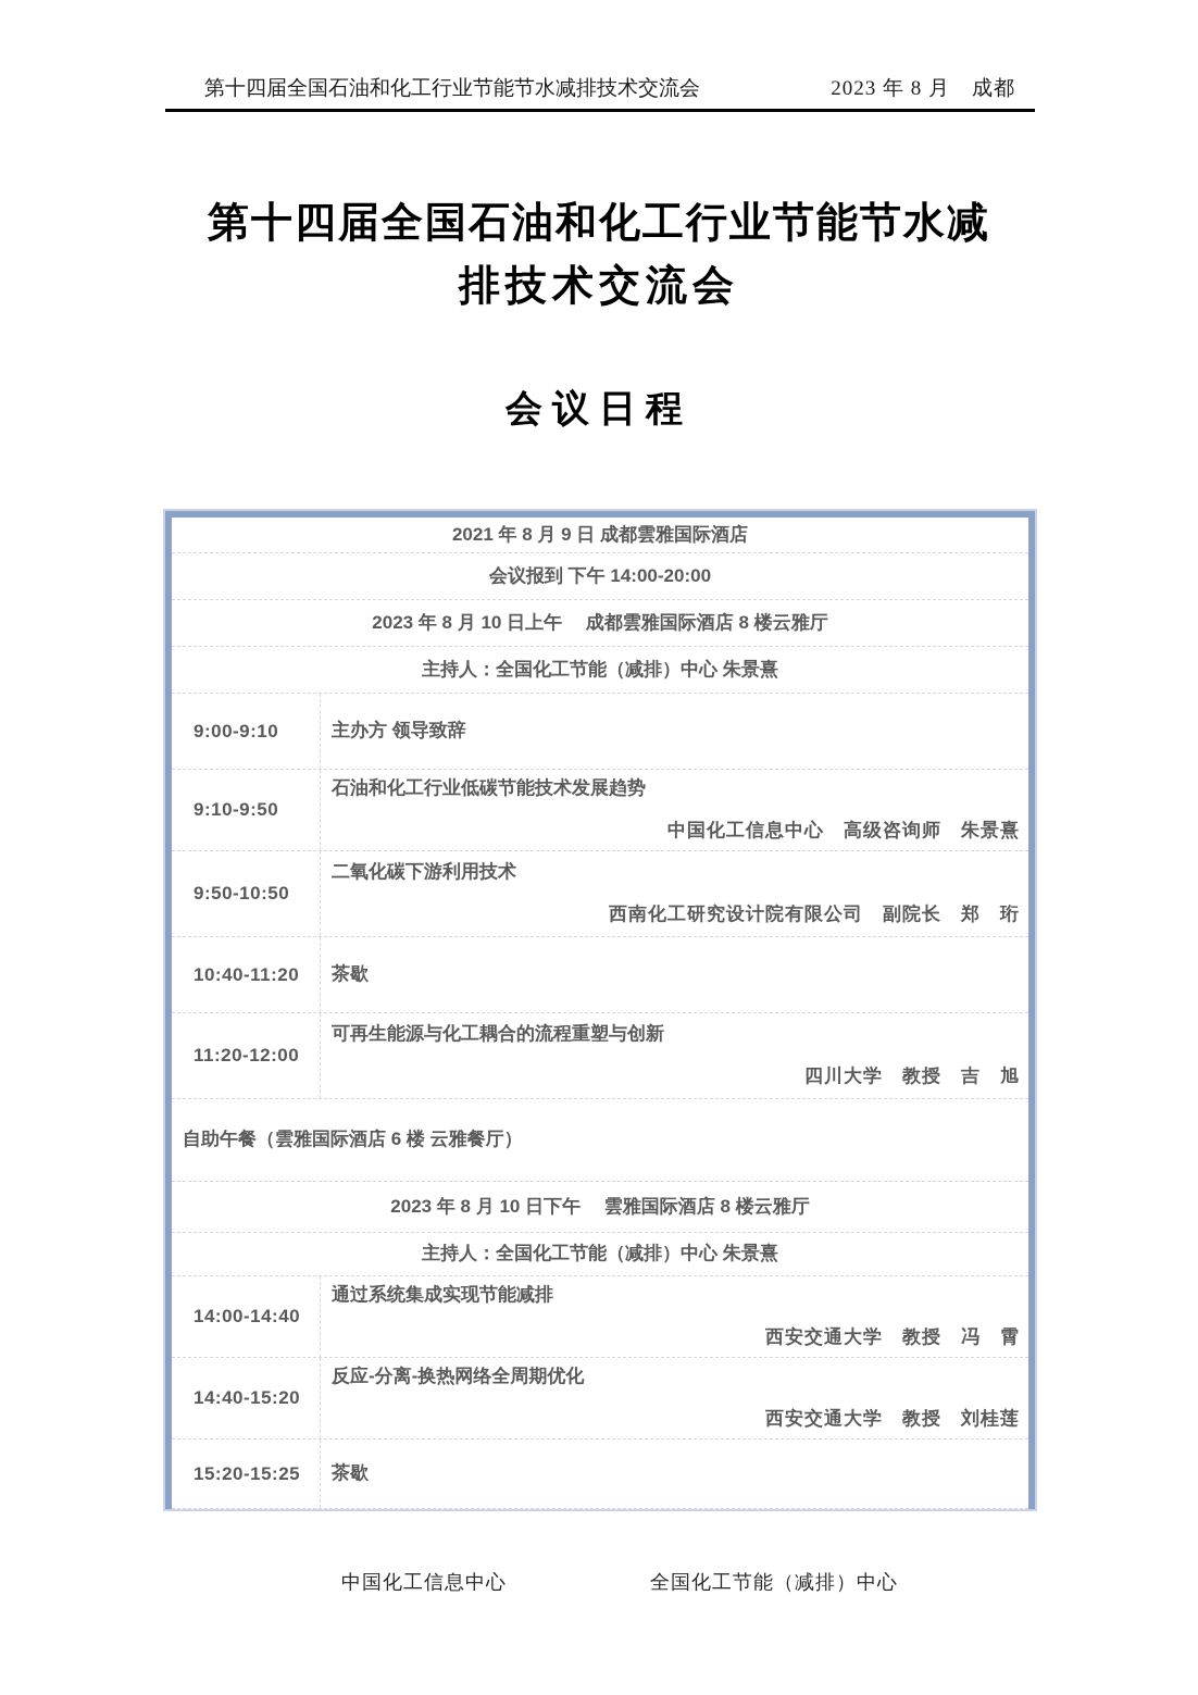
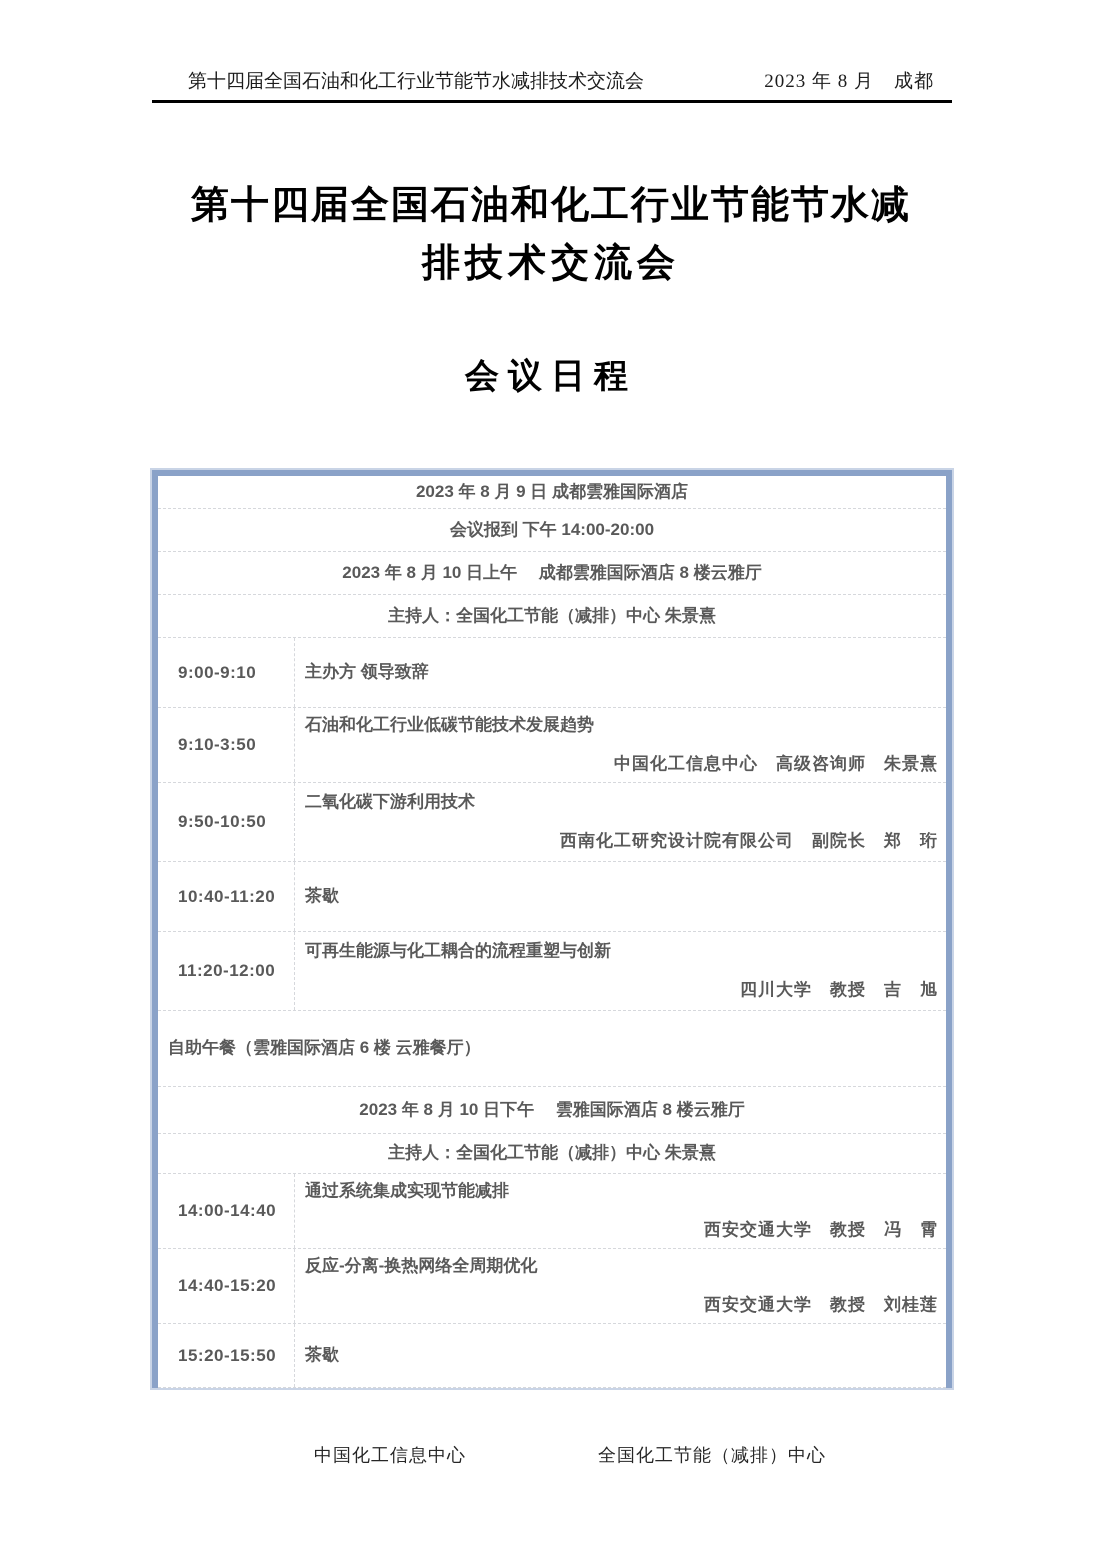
  第十四届全国石油和化工行业节能节水减排技术交流会
  2023 年 8 月 成都
  第十四届全国石油和化工行业节能节水减
  排技术交流会
  会议日程
- 2021 年 8 月 9 日 成都雲雅国际酒店
+ 2023 年 8 月 9 日 成都雲雅国际酒店
  会议报到 下午 14:00-20:00
  2023 年 8 月 10 日上午 成都雲雅国际酒店 8 楼云雅厅
  主持人：全国化工节能（减排）中心 朱景熹
  9:00-9:10
  主办方 领导致辞
- 9:10-9:50
+ 9:10-3:50
  石油和化工行业低碳节能技术发展趋势
  中国化工信息中心 高级咨询师 朱景熹
  9:50-10:50
  二氧化碳下游利用技术
  西南化工研究设计院有限公司 副院长 郑 珩
  10:40-11:20
  茶歇
  11:20-12:00
  可再生能源与化工耦合的流程重塑与创新
  四川大学 教授 吉 旭
  自助午餐（雲雅国际酒店 6 楼 云雅餐厅）
  2023 年 8 月 10 日下午 雲雅国际酒店 8 楼云雅厅
  主持人：全国化工节能（减排）中心 朱景熹
  14:00-14:40
  通过系统集成实现节能减排
  西安交通大学 教授 冯 霄
  14:40-15:20
  反应-分离-换热网络全周期优化
  西安交通大学 教授 刘桂莲
- 15:20-15:25
+ 15:20-15:50
  茶歇
  中国化工信息中心
  全国化工节能（减排）中心
